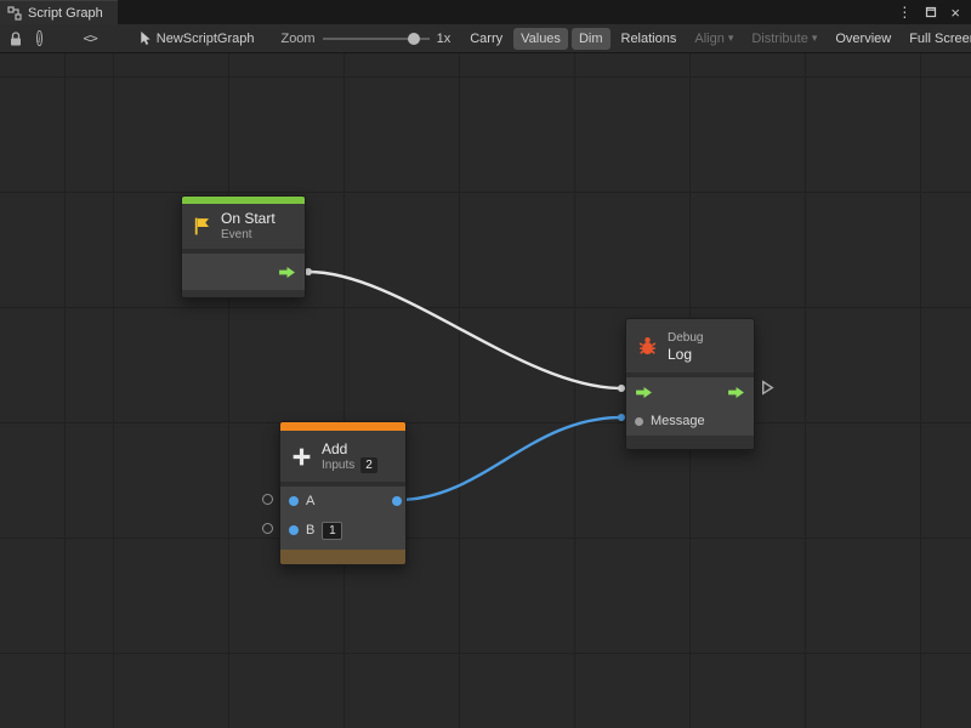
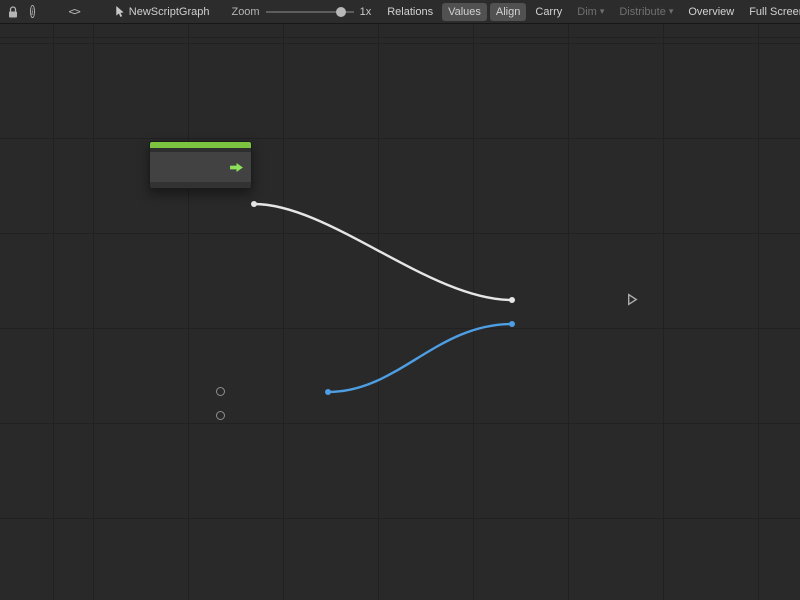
- Script Graph
- ⋮
- ×
  i
  <>
  NewScriptGraph
  Zoom
  1x
- Carry
+ Relations
  Values
- Dim
+ Align
- Relations
+ Carry
- Align
+ Dim
  ▾
  Distribute
  ▾
  Overview
  Full Scree
- On Start
- Event
- Debug
- Log
- Message
- Add
- Inputs
- 2
- A
- B
- 1
